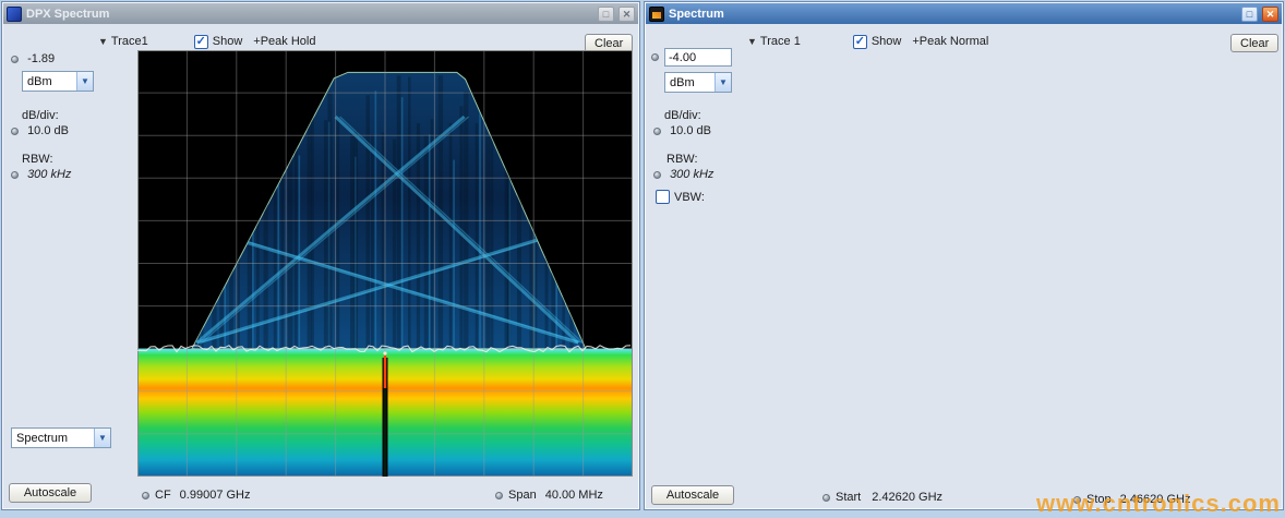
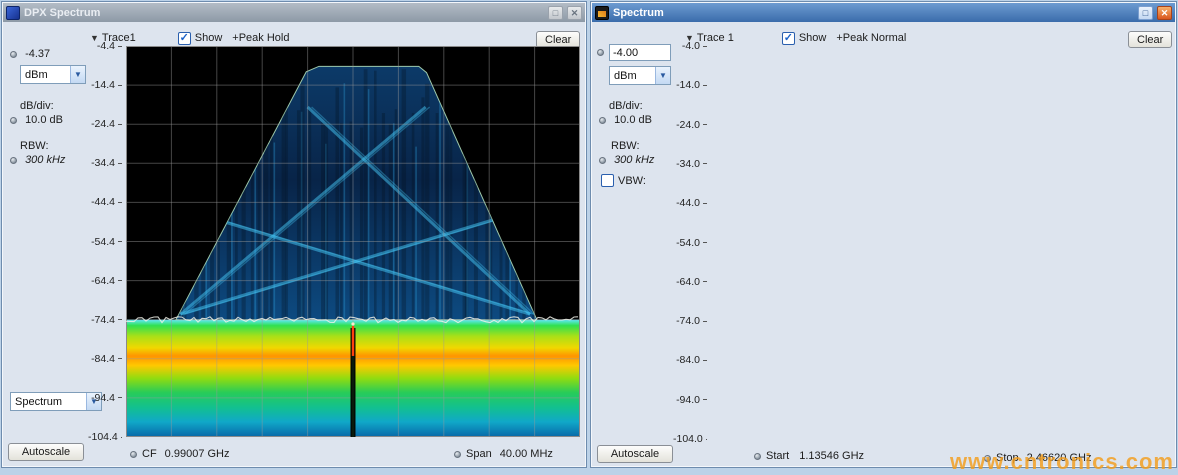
  DPX Spectrum
  □
  ✕
  ▼
  Trace1
  ✓
  Show
  +Peak Hold
  Clear
- -1.89
+ -4.37
  dBm
  ▼
  dB/div:
  10.0 dB
  RBW:
  300 kHz
  Spectrum
  ▼
  Autoscale
+ -4.4
+ -14.4
+ -24.4
+ -34.4
+ -44.4
+ -54.4
+ -64.4
+ -74.4
+ -84.4
+ -94.4
+ -104.4
  CF
  0.99007 GHz
  Span
  40.00 MHz
  Spectrum
  □
  ✕
  ▼
  Trace 1
  ✓
  Show
  +Peak Normal
  Clear
  -4.00
  dBm
  ▼
  dB/div:
  10.0 dB
  RBW:
  300 kHz
  VBW:
  Autoscale
+ -4.0
+ -14.0
+ -24.0
+ -34.0
+ -44.0
+ -54.0
+ -64.0
+ -74.0
+ -84.0
+ -94.0
+ -104.0
  Start
- 2.42620 GHz
+ 1.13546 GHz
  Stop
  2.46620 GHz
  www.cntronics.com
